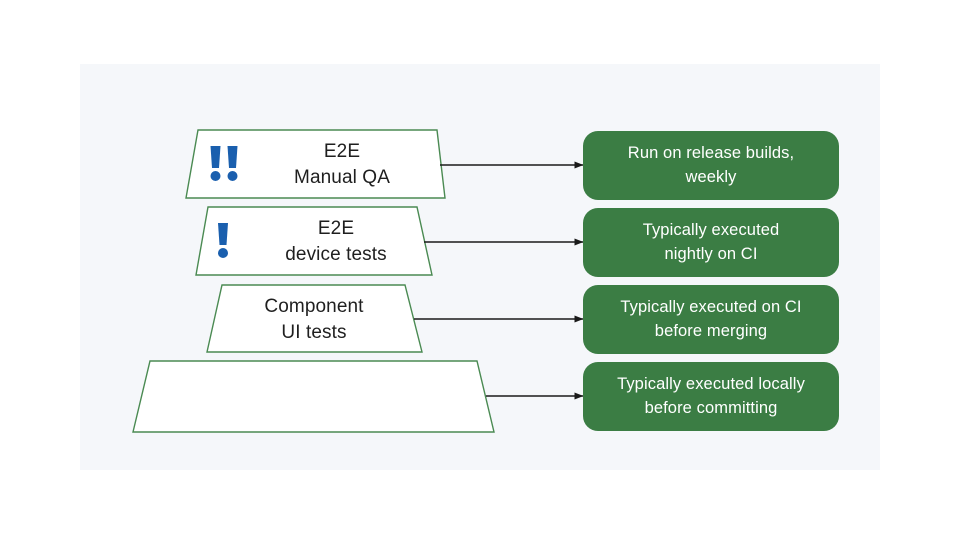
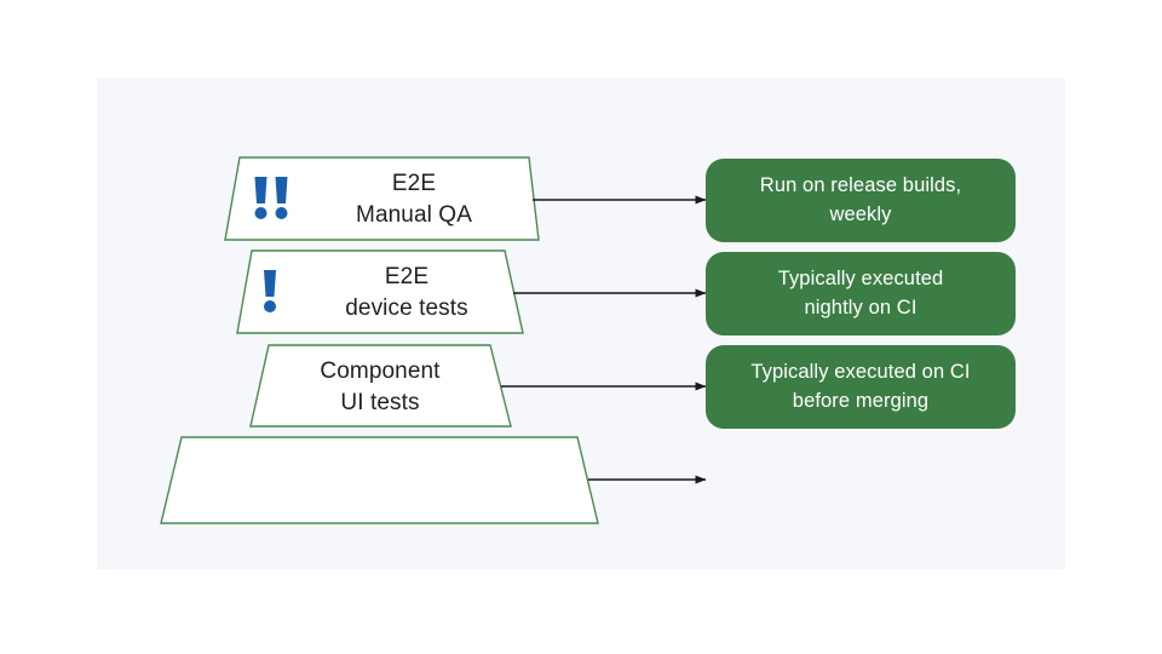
  E2E
  Manual QA
  E2E
  device tests
  Component
  UI tests
  Run on release builds,
  weekly
  Typically executed
  nightly on CI
  Typically executed on CI
  before merging
- Typically executed locally
- before committing
